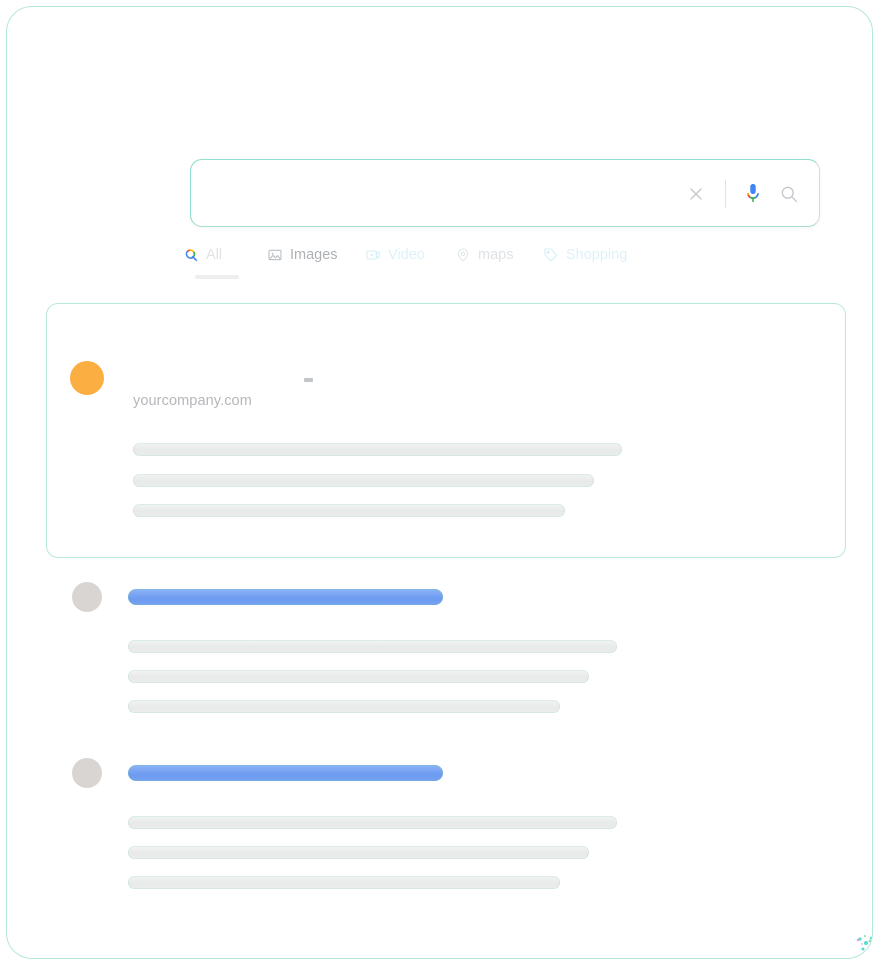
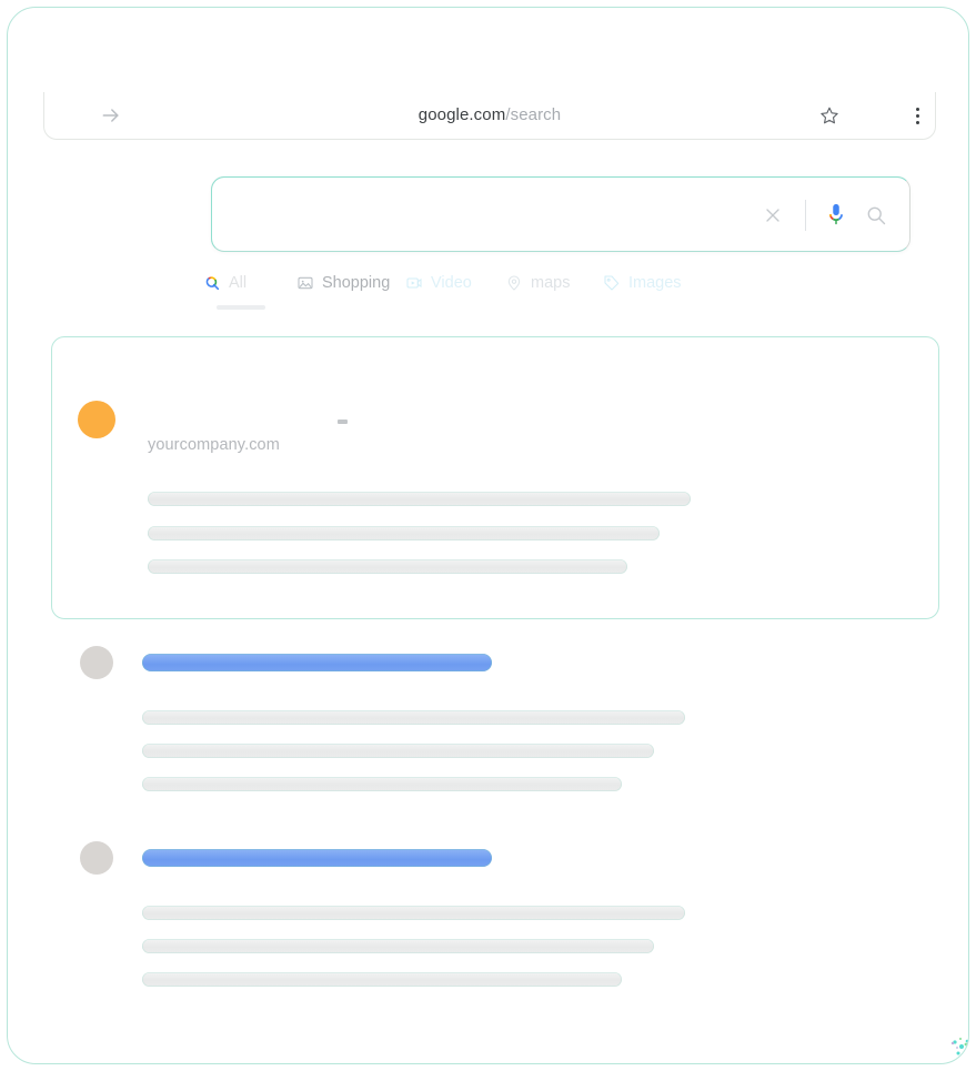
+ google.com/search
  All
- Images
+ Shopping
  Video
  maps
- Shopping
+ Images
  yourcompany.com
